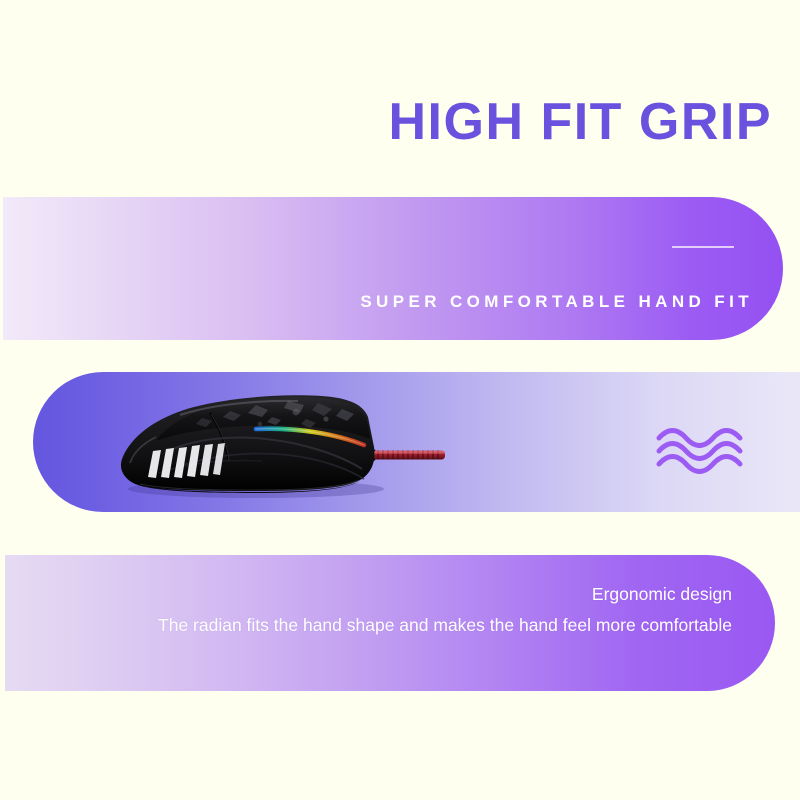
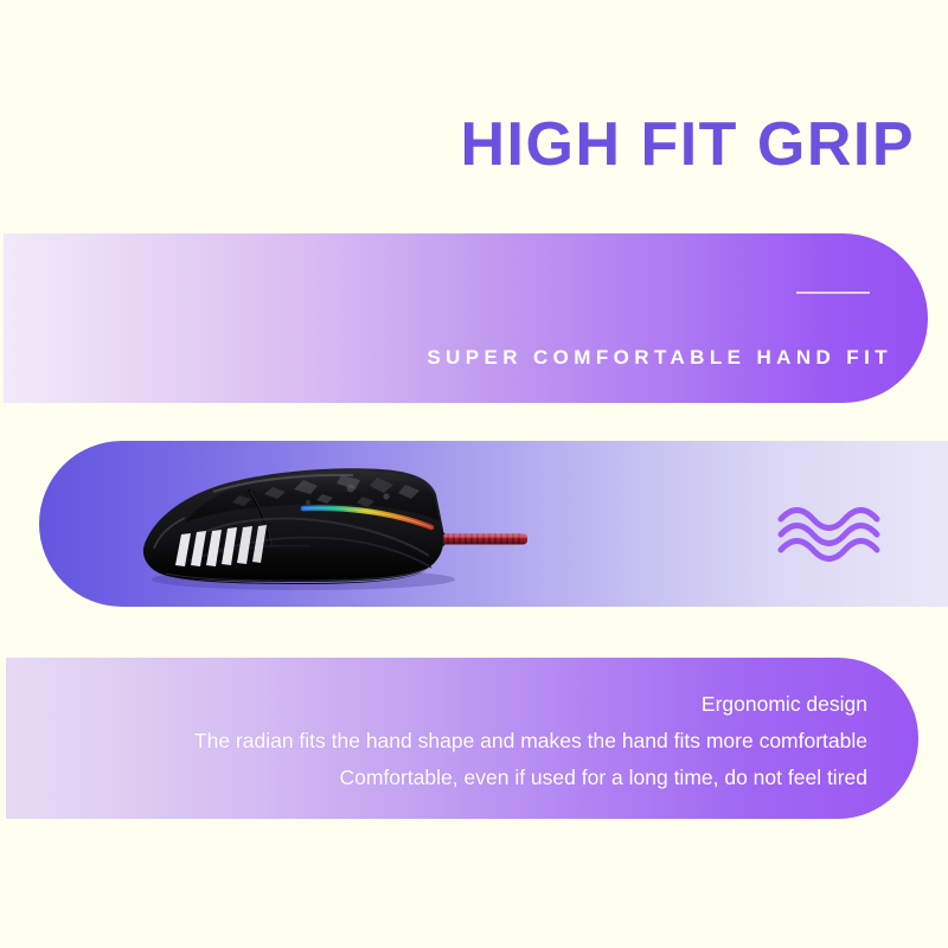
  HIGH FIT GRIP
  SUPER COMFORTABLE HAND FIT
  Ergonomic design
- The radian fits the hand shape and makes the hand feel more comfortable
+ The radian fits the hand shape and makes the hand fits more comfortable
+ Comfortable, even if used for a long time, do not feel tired
